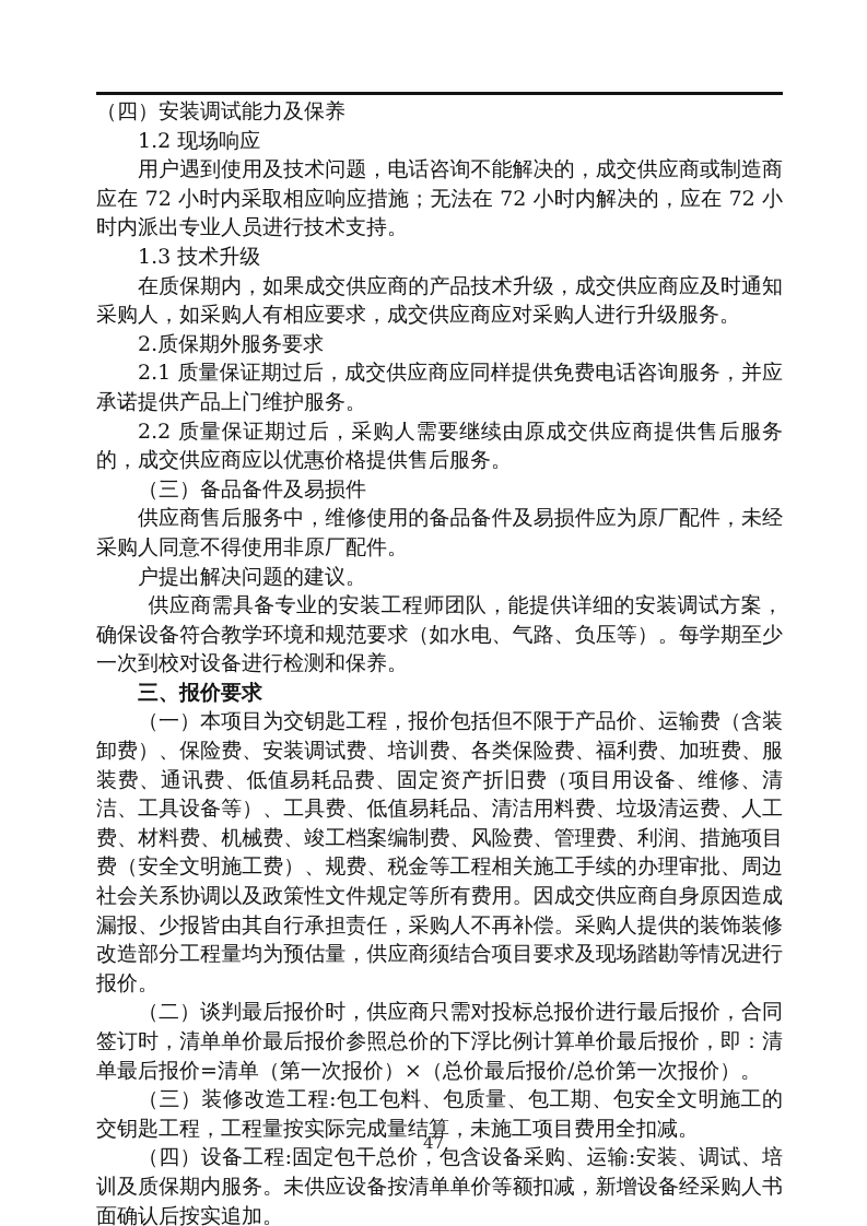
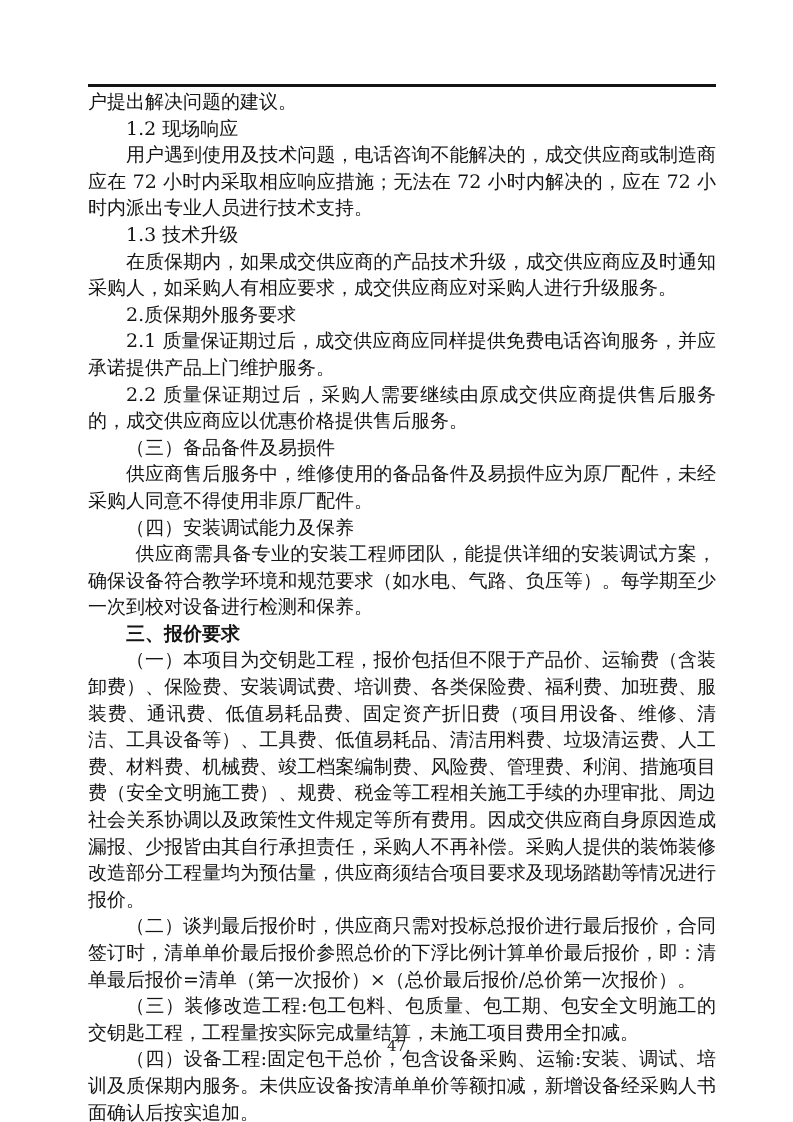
- （四）安装调试能力及保养
+ 户提出解决问题的建议。
  1.2 现场响应
  用户遇到使用及技术问题，电话咨询不能解决的，成交供应商或制造商应在 72 小时内采取相应响应措施；无法在 72 小时内解决的，应在 72 小时内派出专业人员进行技术支持。
  1.3 技术升级
  在质保期内，如果成交供应商的产品技术升级，成交供应商应及时通知采购人，如采购人有相应要求，成交供应商应对采购人进行升级服务。
  2.质保期外服务要求
  2.1 质量保证期过后，成交供应商应同样提供免费电话咨询服务，并应承诺提供产品上门维护服务。
  2.2 质量保证期过后，采购人需要继续由原成交供应商提供售后服务的，成交供应商应以优惠价格提供售后服务。
  （三）备品备件及易损件
  供应商售后服务中，维修使用的备品备件及易损件应为原厂配件，未经采购人同意不得使用非原厂配件。
- 户提出解决问题的建议。
+ （四）安装调试能力及保养
  供应商需具备专业的安装工程师团队，能提供详细的安装调试方案，确保设备符合教学环境和规范要求（如水电、气路、负压等）。每学期至少一次到校对设备进行检测和保养。
  三、报价要求
  （一）本项目为交钥匙工程，报价包括但不限于产品价、运输费（含装卸费）、保险费、安装调试费、培训费、各类保险费、福利费、加班费、服装费、通讯费、低值易耗品费、固定资产折旧费（项目用设备、维修、清洁、工具设备等）、工具费、低值易耗品、清洁用料费、垃圾清运费、人工费、材料费、机械费、竣工档案编制费、风险费、管理费、利润、措施项目费（安全文明施工费）、规费、税金等工程相关施工手续的办理审批、周边社会关系协调以及政策性文件规定等所有费用。因成交供应商自身原因造成漏报、少报皆由其自行承担责任，采购人不再补偿。采购人提供的装饰装修改造部分工程量均为预估量，供应商须结合项目要求及现场踏勘等情况进行报价。
  （二）谈判最后报价时，供应商只需对投标总报价进行最后报价，合同签订时，清单单价最后报价参照总价的下浮比例计算单价最后报价，即：清单最后报价=清单（第一次报价）×（总价最后报价/总价第一次报价）。
  （三）装修改造工程:包工包料、包质量、包工期、包安全文明施工的交钥匙工程，工程量按实际完成量结算，未施工项目费用全扣减。
  （四）设备工程:固定包干总价，包含设备采购、运输:安装、调试、培训及质保期内服务。未供应设备按清单单价等额扣减，新增设备经采购人书面确认后按实追加。
  47
